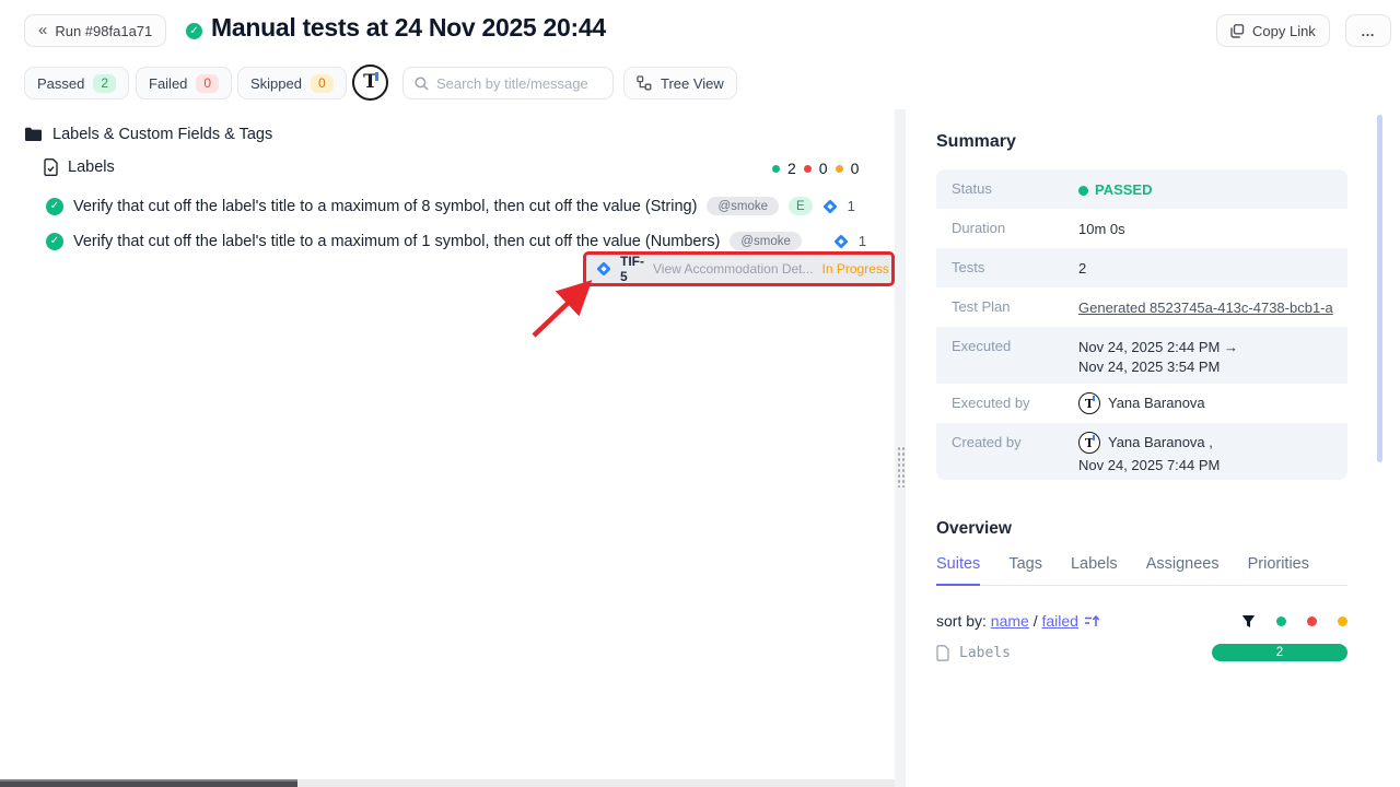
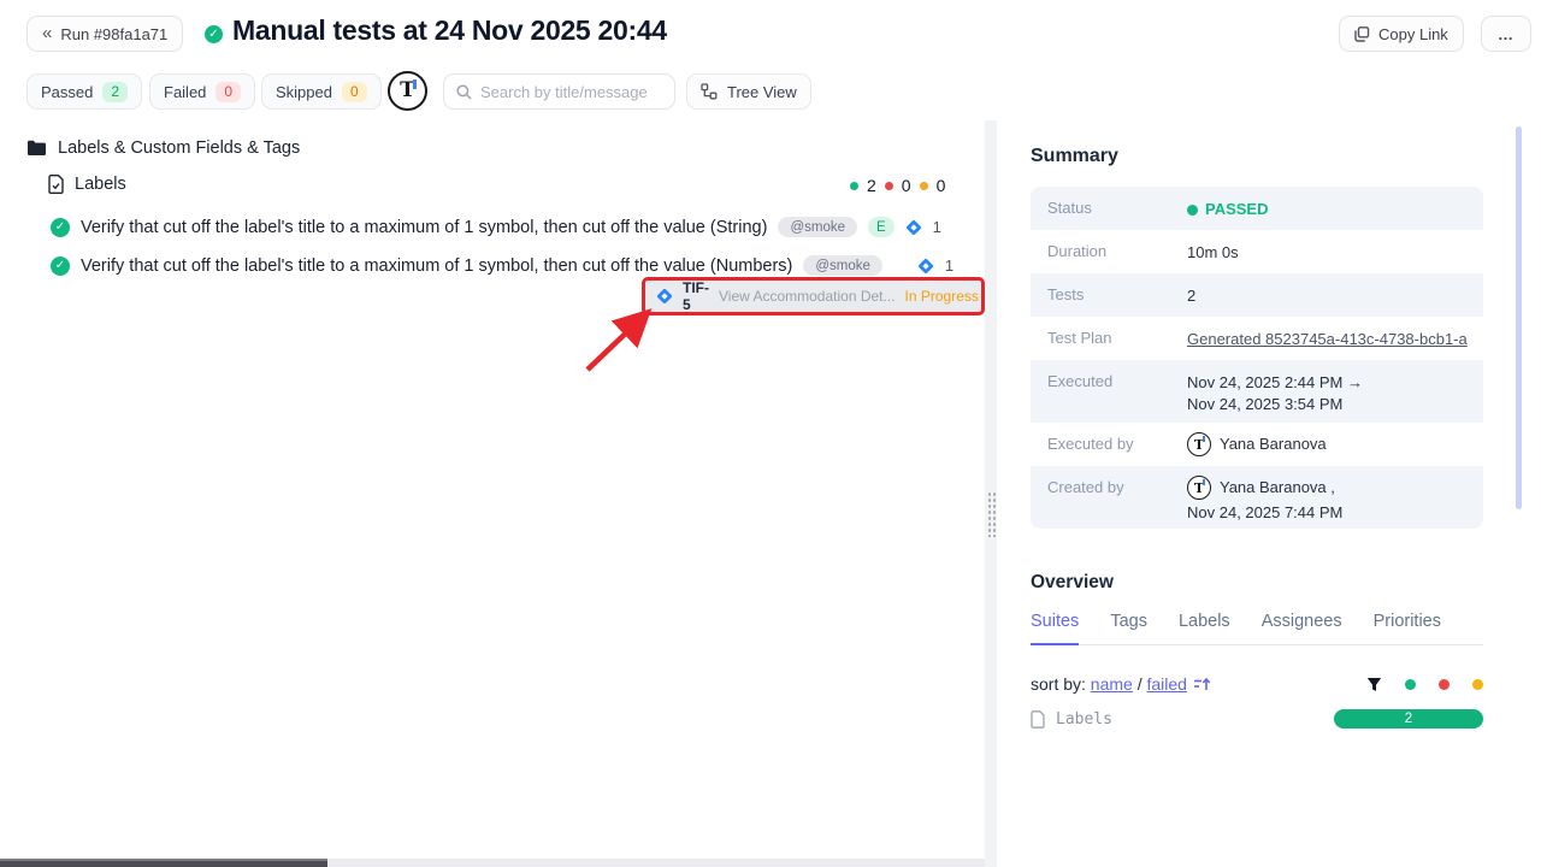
  «
  Run #98fa1a71
  ✓
  Manual tests at 24 Nov 2025 20:44
  Copy Link
  …
  Passed
  2
  Failed
  0
  Skipped
  0
  T
  Search by title/message
  Tree View
  Labels & Custom Fields & Tags
  Labels
  2
  0
  0
  ✓
- Verify that cut off the label's title to a maximum of 8 symbol, then cut off the value (String)
+ Verify that cut off the label's title to a maximum of 1 symbol, then cut off the value (String)
  @smoke
  E
  1
  ✓
  Verify that cut off the label's title to a maximum of 1 symbol, then cut off the value (Numbers)
  @smoke
  1
  TIF-5
  View Accommodation Det...
  In Progress
  Summary
  Status
  PASSED
  Duration
  10m 0s
  Tests
  2
  Test Plan
  Generated 8523745a-413c-4738-bcb1-a
  Executed
  Nov 24, 2025 2:44 PM →
  Nov 24, 2025 3:54 PM
  Executed by
  T
  Yana Baranova
  Created by
  T
  Yana Baranova ,
  Nov 24, 2025 7:44 PM
  Overview
  Suites
  Tags
  Labels
  Assignees
  Priorities
  sort by:
  name
  /
  failed
  Labels
  2
